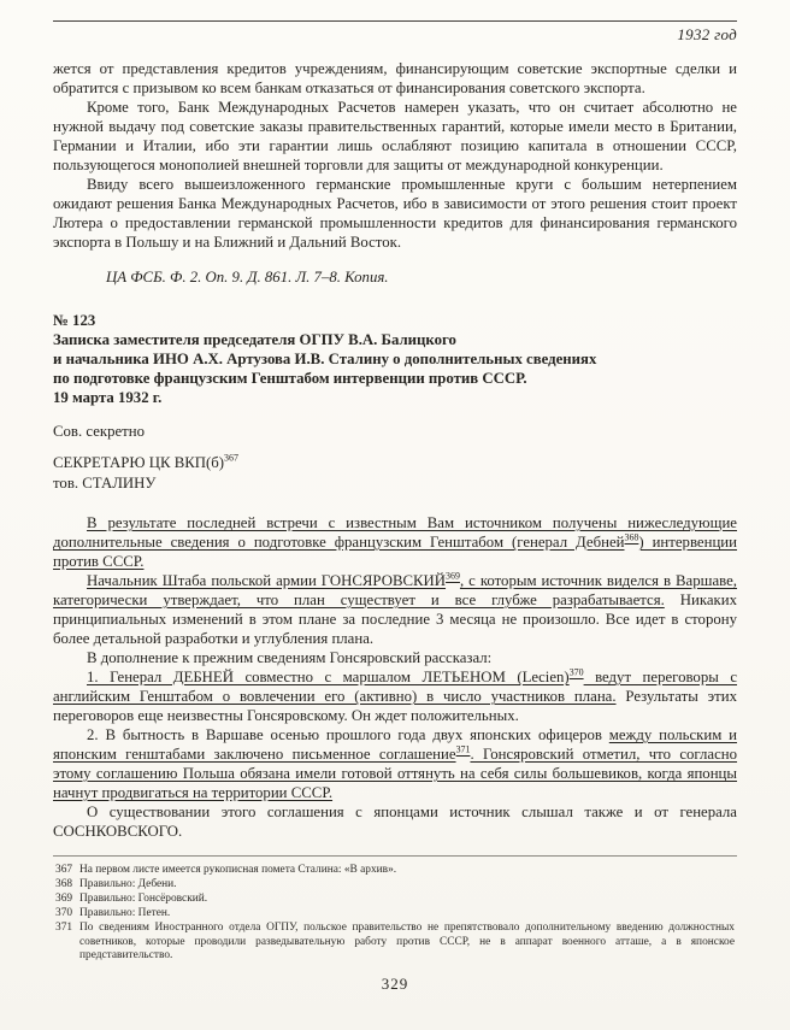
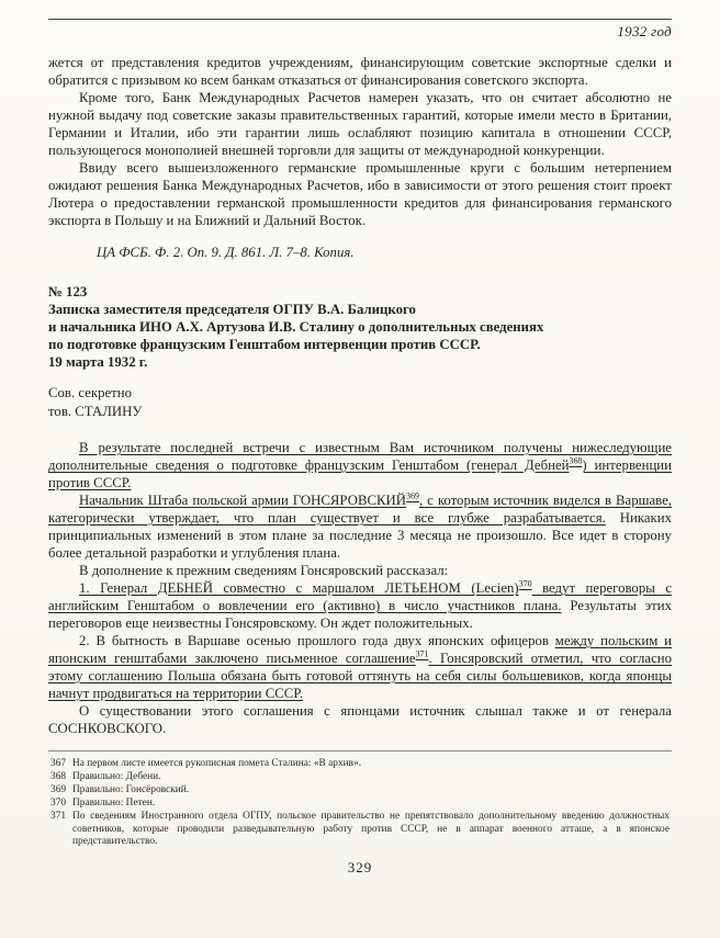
  1932 год
  жется от представления кредитов учреждениям, финансирующим советские экспортные сделки и обратится с призывом ко всем банкам отказаться от финансирования советского экспорта.
  Кроме того, Банк Международных Расчетов намерен указать, что он считает абсолютно не нужной выдачу под советские заказы правительственных гарантий, которые имели место в Британии, Германии и Италии, ибо эти гарантии лишь ослабляют позицию капитала в отношении СССР, пользующегося монополией внешней торговли для защиты от международной конкуренции.
  Ввиду всего вышеизложенного германские промышленные круги с большим нетерпением ожидают решения Банка Международных Расчетов, ибо в зависимости от этого решения стоит проект Лютера о предоставлении германской промышленности кредитов для финансирования германского экспорта в Польшу и на Ближний и Дальний Восток.
  ЦА ФСБ. Ф. 2. Оп. 9. Д. 861. Л. 7–8. Копия.
  № 123
  Записка заместителя председателя ОГПУ В.А. Балицкого
  и начальника ИНО А.Х. Артузова И.В. Сталину о дополнительных сведениях
  по подготовке французским Генштабом интервенции против СССР.
  19 марта 1932 г.
  Сов. секретно
- СЕКРЕТАРЮ ЦК ВКП(б)367
  тов. СТАЛИНУ
  В результате последней встречи с известным Вам источником получены нижеследующие дополнительные сведения о подготовке французским Генштабом (генерал Дебней368) интервенции против СССР.
  Начальник Штаба польской армии ГОНСЯРОВСКИЙ369, с которым источник виделся в Варшаве, категорически утверждает, что план существует и все глубже разрабатывается. Никаких принципиальных изменений в этом плане за последние 3 месяца не произошло. Все идет в сторону более детальной разработки и углубления плана.
  В дополнение к прежним сведениям Гонсяровский рассказал:
  1. Генерал ДЕБНЕЙ совместно с маршалом ЛЕТЬЕНОМ (Lecien)370 ведут переговоры с английским Генштабом о вовлечении его (активно) в число участников плана. Результаты этих переговоров еще неизвестны Гонсяровскому. Он ждет положительных.
- 2. В бытность в Варшаве осенью прошлого года двух японских офицеров между польским и японским генштабами заключено письменное соглашение371. Гонсяровский отметил, что согласно этому соглашению Польша обязана имели готовой оттянуть на себя силы большевиков, когда японцы начнут продвигаться на территории СССР.
+ 2. В бытность в Варшаве осенью прошлого года двух японских офицеров между польским и японским генштабами заключено письменное соглашение371. Гонсяровский отметил, что согласно этому соглашению Польша обязана быть готовой оттянуть на себя силы большевиков, когда японцы начнут продвигаться на территории СССР.
  О существовании этого соглашения с японцами источник слышал также и от генерала СОСНКОВСКОГО.
  367
  На первом листе имеется рукописная помета Сталина: «В архив».
  368
  Правильно: Дебени.
  369
  Правильно: Гонсёровский.
  370
  Правильно: Петен.
  371
  По сведениям Иностранного отдела ОГПУ, польское правительство не препятствовало дополнительному введению должностных советников, которые проводили разведывательную работу против СССР, не в аппарат военного атташе, а в японское представительство.
  329
